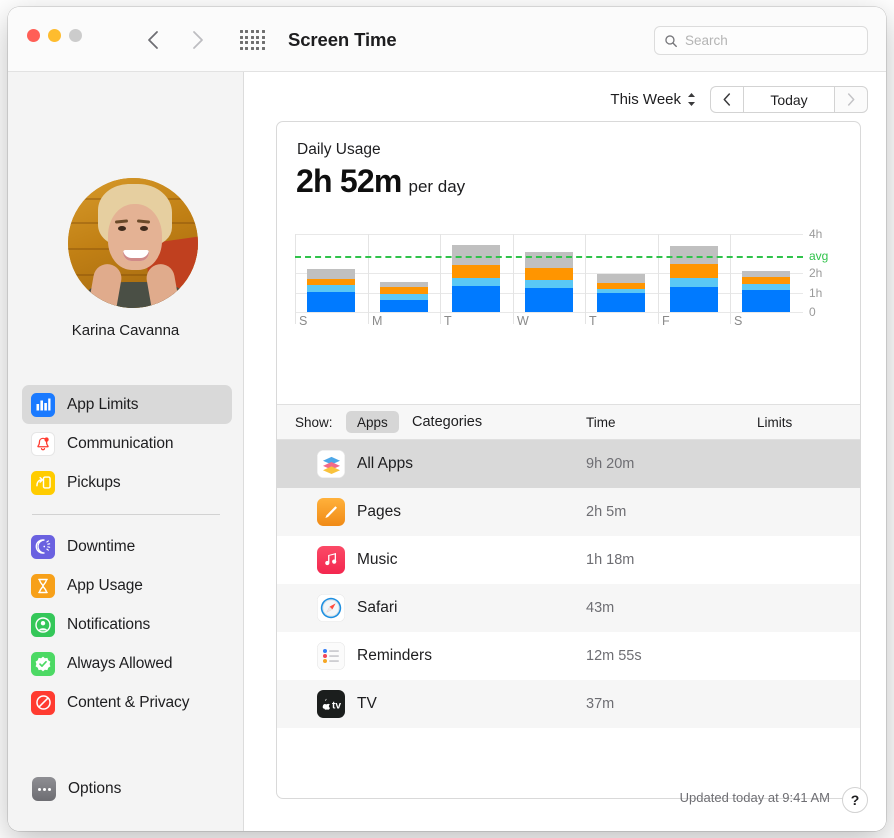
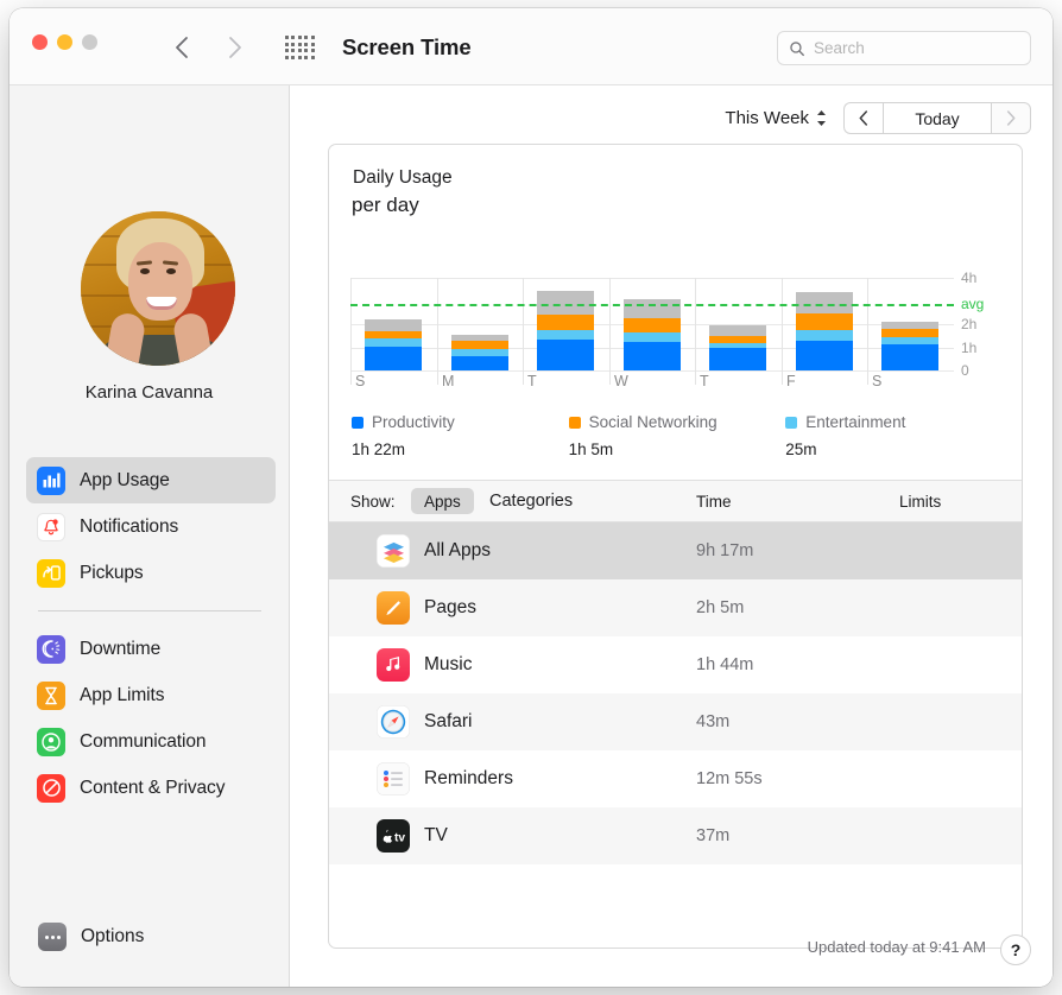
  Screen Time
  Search
  Karina Cavanna
- App Limits
+ App Usage
- Communication
+ Notifications
  Pickups
  Downtime
- App Usage
+ App Limits
- Notifications
+ Communication
- Always Allowed
  Content & Privacy
  Options
  This Week
  Today
  Daily Usage
- 2h 52m
  per day
  S
  M
  T
  W
  T
  F
  S
  0
  1h
  2h
  avg
  4h
+ Productivity
+ 1h 22m
+ Social Networking
+ 1h 5m
+ Entertainment
+ 25m
  Show:
  Apps
  Categories
  Time
  Limits
  All Apps
- 9h 20m
+ 9h 17m
  Pages
  2h 5m
  Music
- 1h 18m
+ 1h 44m
  Safari
  43m
  Reminders
  12m 55s
  tv
  TV
  37m
  Updated today at 9:41 AM
  ?
